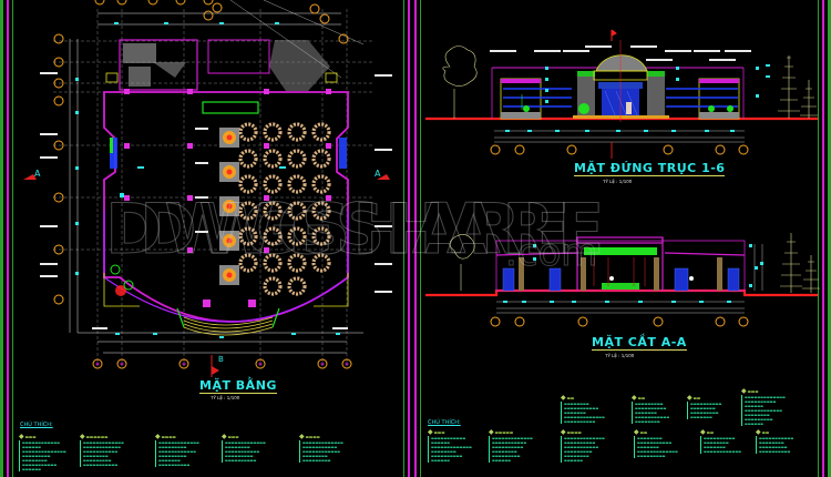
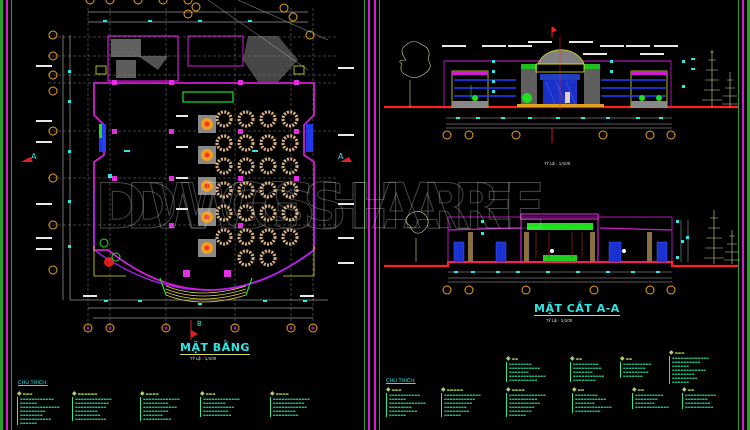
  A
  A
  B
  MẶT BẰNG
  DWGSHARE
- .com
- MẶT ĐỨNG TRỤC 1-6
  MẶT CẮT A-A
  DWGSHARE
